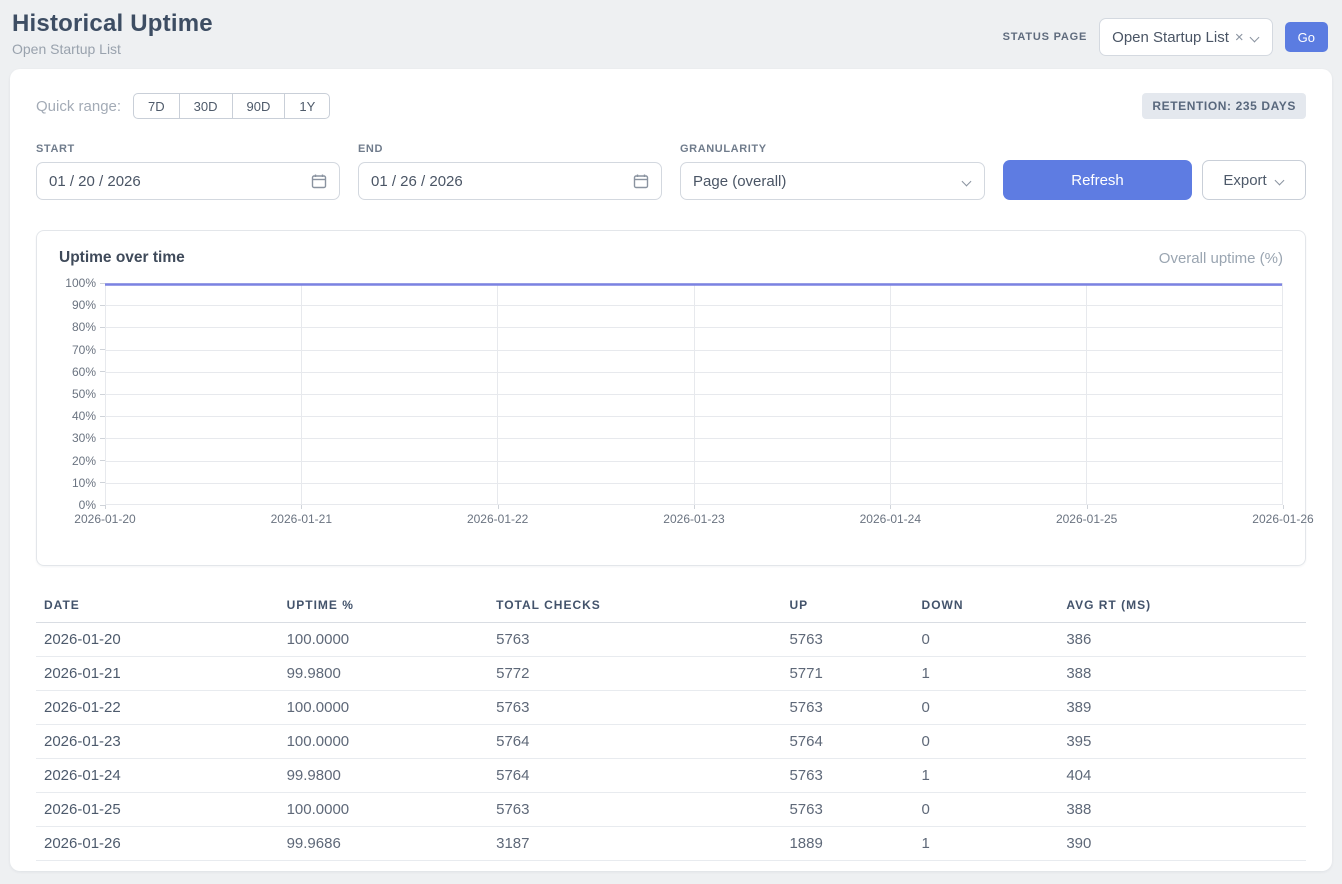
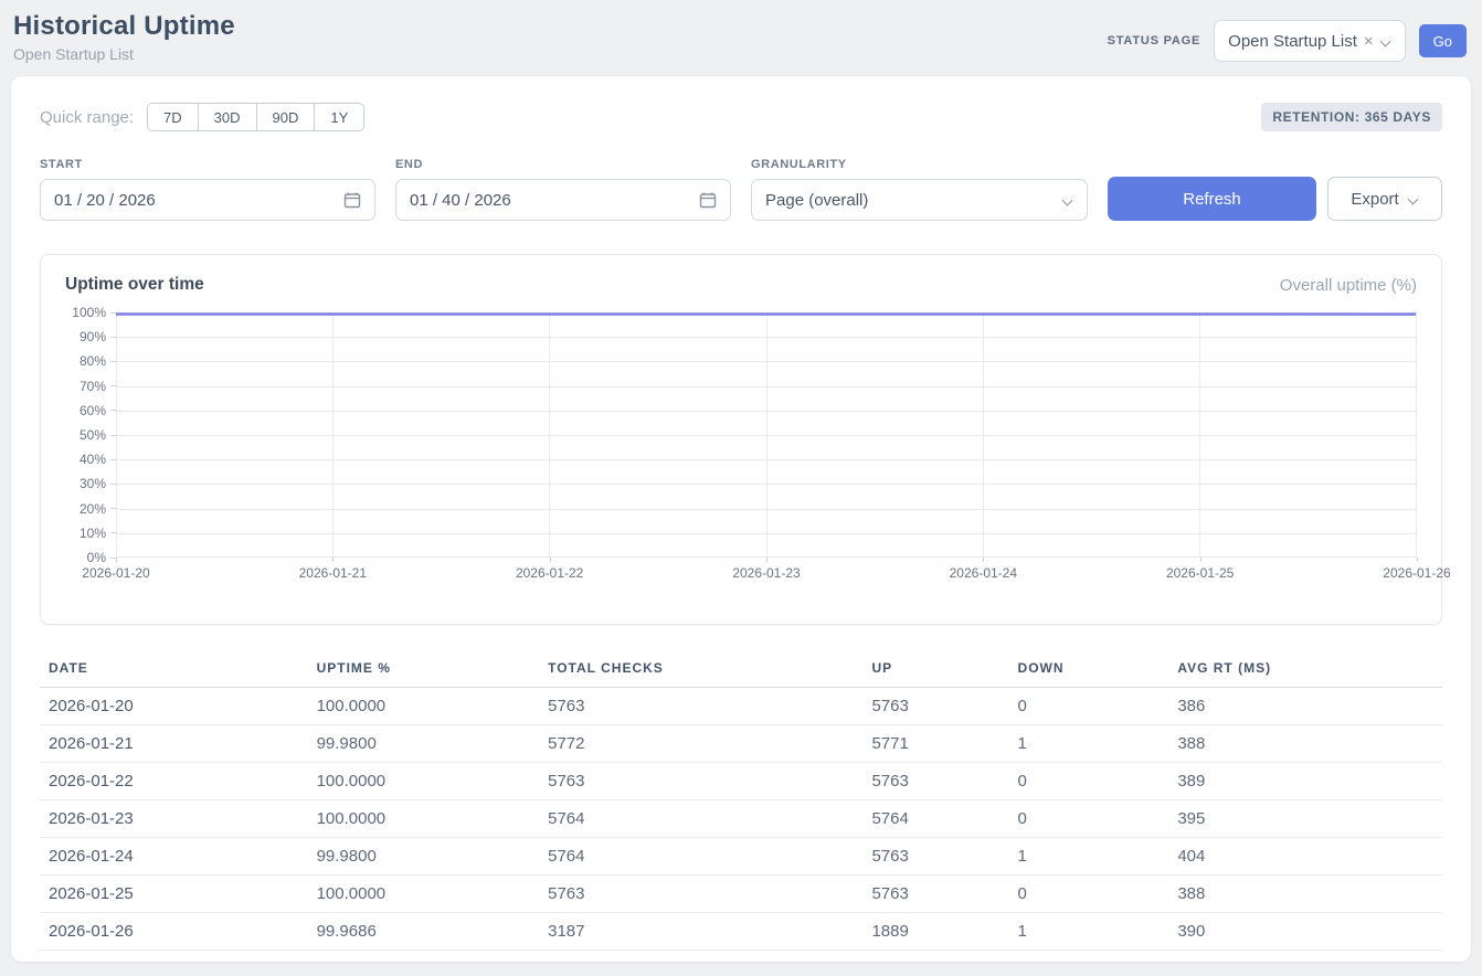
  Historical Uptime
  Open Startup List
  STATUS PAGE
  Open Startup List
  ×
  Go
  Quick range:
  7D
  30D
  90D
  1Y
- RETENTION: 235 DAYS
+ RETENTION: 365 DAYS
  START
  01 / 20 / 2026
  END
- 01 / 26 / 2026
+ 01 / 40 / 2026
  GRANULARITY
  Page (overall)
  Refresh
  Export
  Uptime over time
  Overall uptime (%)
  0%
  10%
  20%
  30%
  40%
  50%
  60%
  70%
  80%
  90%
  100%
  2026-01-20
  2026-01-21
  2026-01-22
  2026-01-23
  2026-01-24
  2026-01-25
  2026-01-26
  DATE	UPTIME %	TOTAL CHECKS	UP	DOWN	AVG RT (MS)
  2026-01-20	100.0000	5763	5763	0	386
  2026-01-21	99.9800	5772	5771	1	388
  2026-01-22	100.0000	5763	5763	0	389
  2026-01-23	100.0000	5764	5764	0	395
  2026-01-24	99.9800	5764	5763	1	404
  2026-01-25	100.0000	5763	5763	0	388
  2026-01-26	99.9686	3187	1889	1	390
